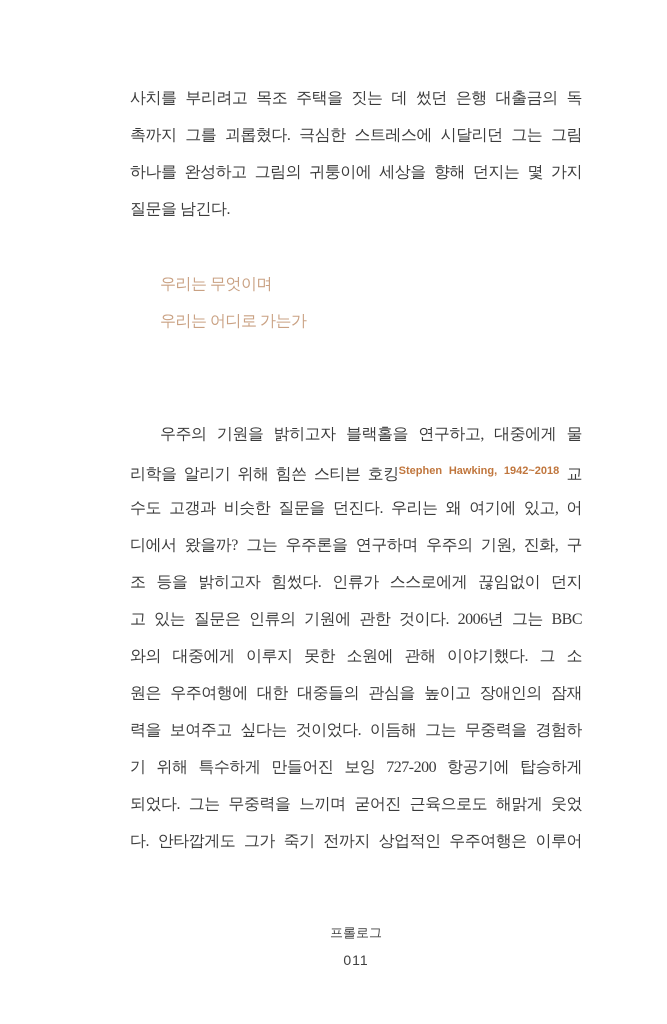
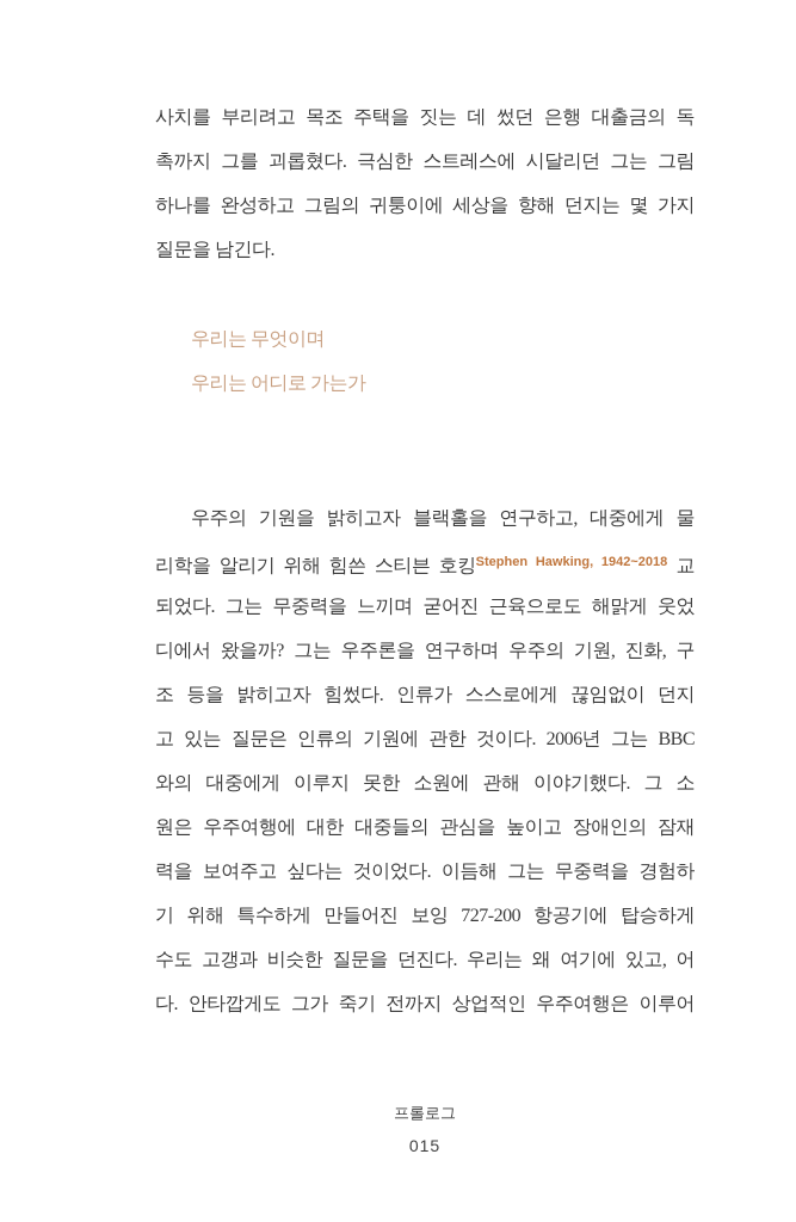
  사치를 부리려고 목조 주택을 짓는 데 썼던 은행 대출금의 독
  촉까지 그를 괴롭혔다. 극심한 스트레스에 시달리던 그는 그림
  하나를 완성하고 그림의 귀퉁이에 세상을 향해 던지는 몇 가지
  질문을 남긴다.
  우리는 무엇이며
  우리는 어디로 가는가
  우주의 기원을 밝히고자 블랙홀을 연구하고, 대중에게 물
  리학을 알리기 위해 힘쓴 스티븐 호킹Stephen Hawking, 1942~2018 교
- 수도 고갱과 비슷한 질문을 던진다. 우리는 왜 여기에 있고, 어
+ 되었다. 그는 무중력을 느끼며 굳어진 근육으로도 해맑게 웃었
  디에서 왔을까? 그는 우주론을 연구하며 우주의 기원, 진화, 구
  조 등을 밝히고자 힘썼다. 인류가 스스로에게 끊임없이 던지
  고 있는 질문은 인류의 기원에 관한 것이다. 2006년 그는 BBC
  와의 대중에게 이루지 못한 소원에 관해 이야기했다. 그 소
  원은 우주여행에 대한 대중들의 관심을 높이고 장애인의 잠재
  력을 보여주고 싶다는 것이었다. 이듬해 그는 무중력을 경험하
  기 위해 특수하게 만들어진 보잉 727-200 항공기에 탑승하게
- 되었다. 그는 무중력을 느끼며 굳어진 근육으로도 해맑게 웃었
+ 수도 고갱과 비슷한 질문을 던진다. 우리는 왜 여기에 있고, 어
  다. 안타깝게도 그가 죽기 전까지 상업적인 우주여행은 이루어
  프롤로그
- 011
+ 015
